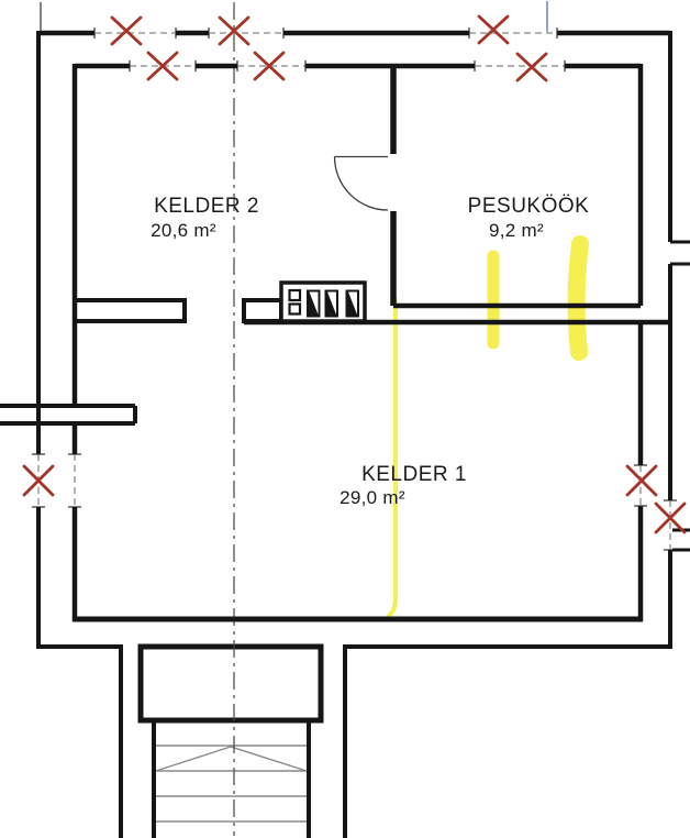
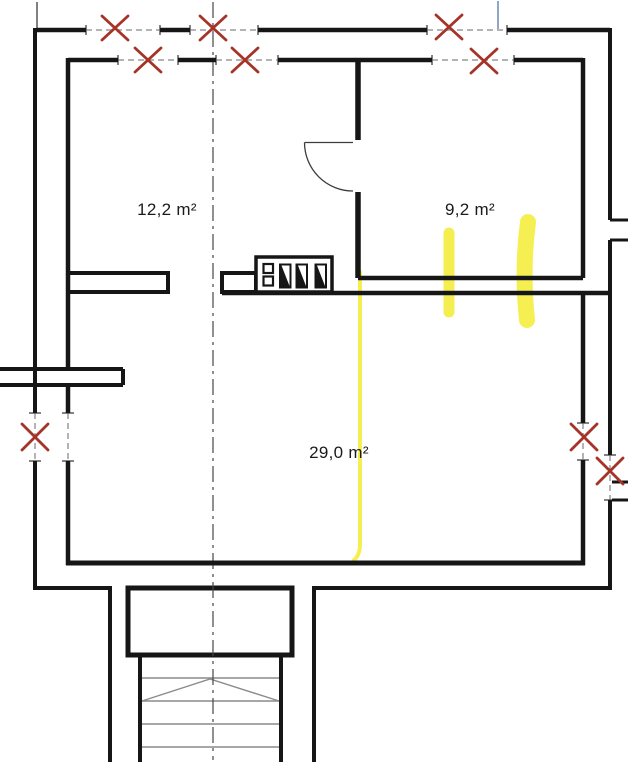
- KELDER 2
- 20,6 m²
+ 12,2 m²
- PESUKÖÖK
  9,2 m²
- KELDER 1
  29,0 m²
